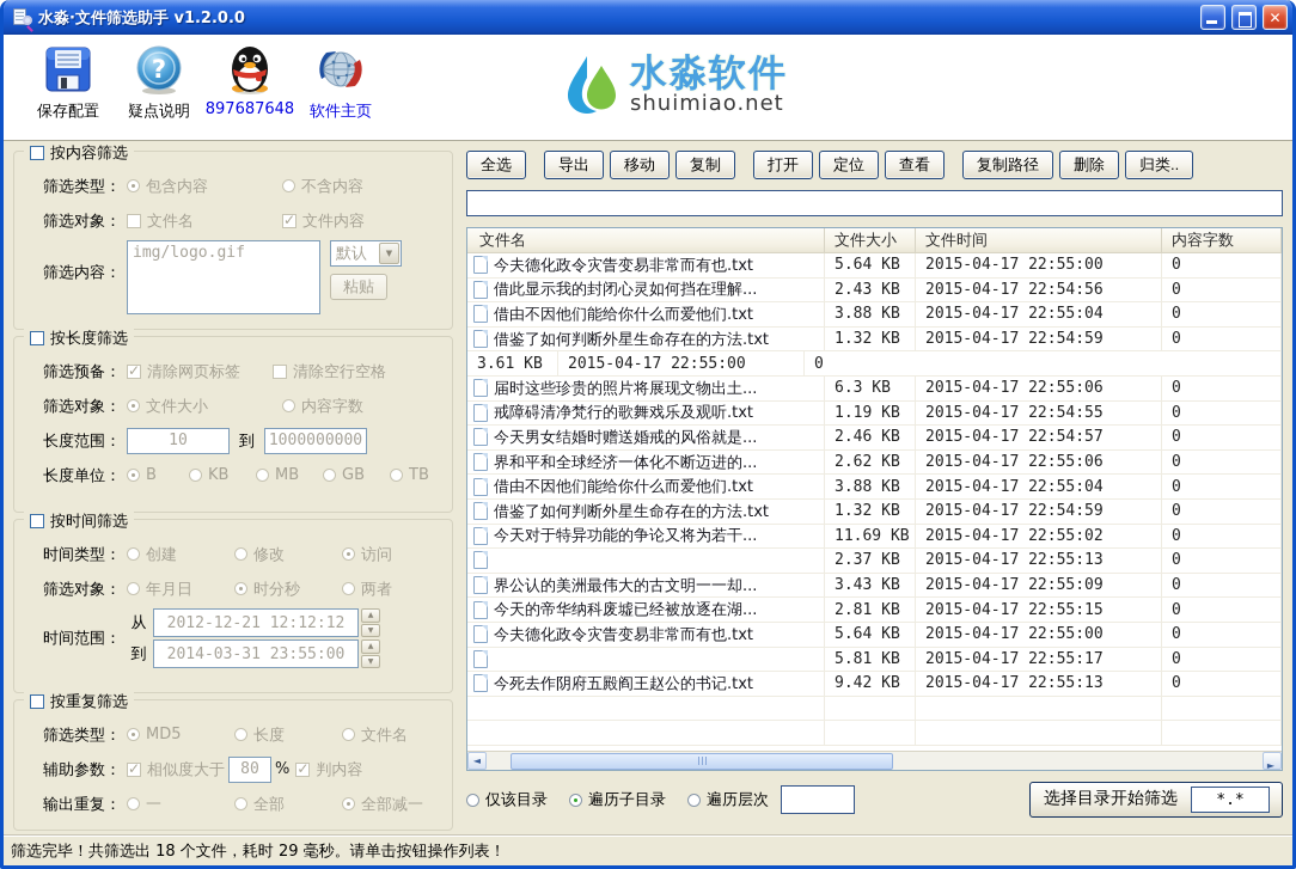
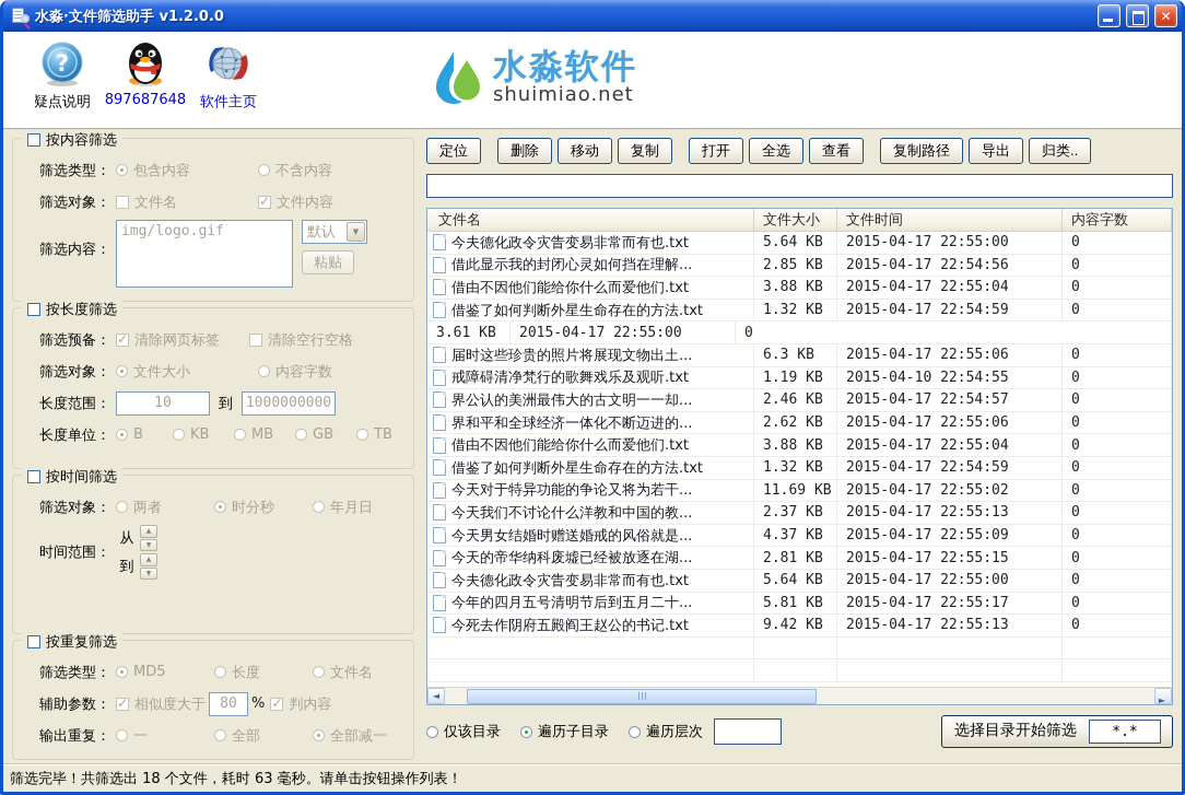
  水淼·文件筛选助手 v1.2.0.0
  ✕
- 保存配置
  ?
  疑点说明
  897687648
  软件主页
  水淼软件
  shuimiao.net
  按内容筛选
  筛选类型：
  包含内容
  不含内容
  筛选对象：
  文件名
  文件内容
  筛选内容：
  img/logo.gif
  默认
  ▼
  粘贴
  按长度筛选
  筛选预备：
  清除网页标签
  清除空行空格
  筛选对象：
  文件大小
  内容字数
  长度范围：
  10
  到
  1000000000
  长度单位：
  B
  KB
  MB
  GB
  TB
  按时间筛选
- 时间类型：
- 创建
- 修改
- 访问
  筛选对象：
- 年月日
+ 两者
  时分秒
- 两者
+ 年月日
  时间范围：
  从
- 2012-12-21 12:12:12
  到
- 2014-03-31 23:55:00
  按重复筛选
  筛选类型：
  MD5
  长度
  文件名
  辅助参数：
  相似度大于
  80
  %
  判内容
  输出重复：
  一
  全部
  全部减一
- 全选
+ 定位
- 导出
+ 删除
  移动
  复制
  打开
- 定位
+ 全选
  查看
  复制路径
- 删除
+ 导出
  归类..
  文件名
  文件大小
  文件时间
  内容字数
  今夫德化政令灾眚变易非常而有也.txt
  5.64 KB
  2015-04-17 22:55:00
  0
  借此显示我的封闭心灵如何挡在理解...
- 2.43 KB
+ 2.85 KB
  2015-04-17 22:54:56
  0
  借由不因他们能给你什么而爱他们.txt
  3.88 KB
  2015-04-17 22:55:04
  0
  借鉴了如何判断外星生命存在的方法.txt
  1.32 KB
  2015-04-17 22:54:59
  0
  3.61 KB
  2015-04-17 22:55:00
  0
  届时这些珍贵的照片将展现文物出土...
  6.3 KB
  2015-04-17 22:55:06
  0
  戒障碍清净梵行的歌舞戏乐及观听.txt
  1.19 KB
- 2015-04-17 22:54:55
+ 2015-04-10 22:54:55
  0
- 今天男女结婚时赠送婚戒的风俗就是...
+ 界公认的美洲最伟大的古文明一一却...
  2.46 KB
  2015-04-17 22:54:57
  0
  界和平和全球经济一体化不断迈进的...
  2.62 KB
  2015-04-17 22:55:06
  0
  借由不因他们能给你什么而爱他们.txt
  3.88 KB
  2015-04-17 22:55:04
  0
  借鉴了如何判断外星生命存在的方法.txt
  1.32 KB
  2015-04-17 22:54:59
  0
  今天对于特异功能的争论又将为若干...
  11.69 KB
  2015-04-17 22:55:02
  0
+ 今天我们不讨论什么洋教和中国的教...
  2.37 KB
  2015-04-17 22:55:13
  0
- 界公认的美洲最伟大的古文明一一却...
+ 今天男女结婚时赠送婚戒的风俗就是...
- 3.43 KB
+ 4.37 KB
  2015-04-17 22:55:09
  0
  今天的帝华纳科废墟已经被放逐在湖...
  2.81 KB
  2015-04-17 22:55:15
  0
  今夫德化政令灾眚变易非常而有也.txt
  5.64 KB
  2015-04-17 22:55:00
  0
+ 今年的四月五号清明节后到五月二十...
  5.81 KB
  2015-04-17 22:55:17
  0
  今死去作阴府五殿阎王赵公的书记.txt
  9.42 KB
  2015-04-17 22:55:13
  0
  ◄
  ►
  仅该目录
  遍历子目录
  遍历层次
  选择目录开始筛选
  *.*
- 筛选完毕！共筛选出 18 个文件，耗时 29 毫秒。请单击按钮操作列表！
+ 筛选完毕！共筛选出 18 个文件，耗时 63 毫秒。请单击按钮操作列表！
